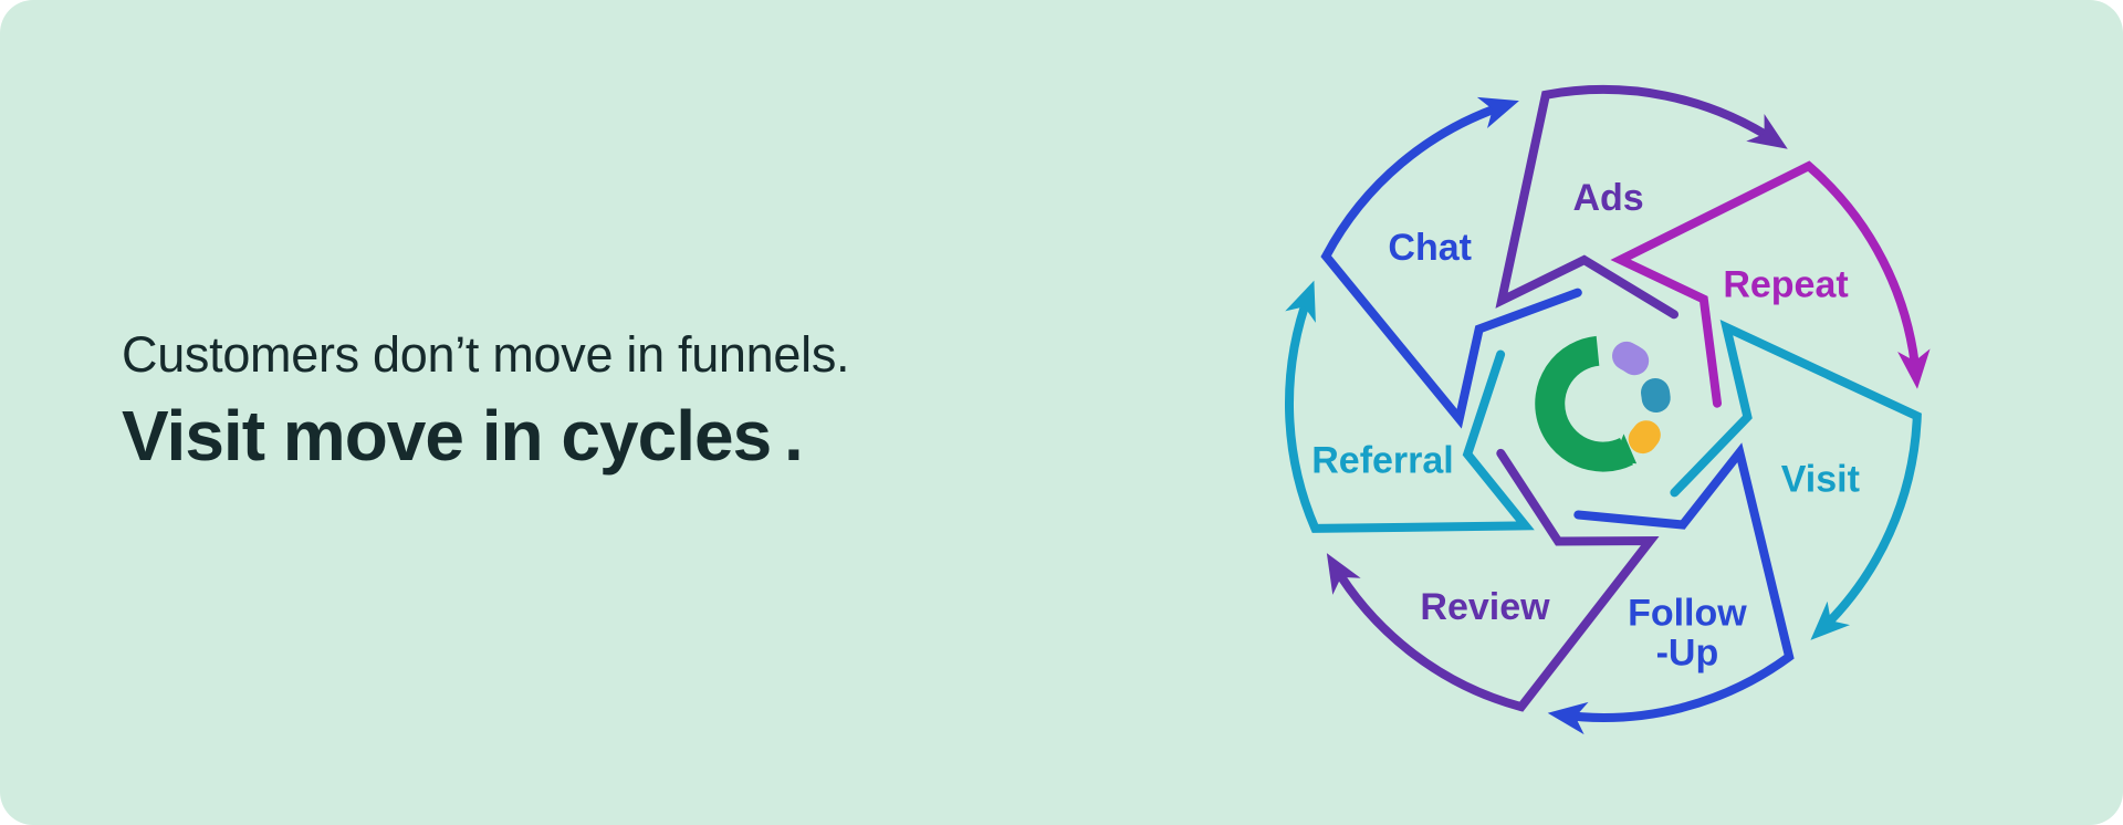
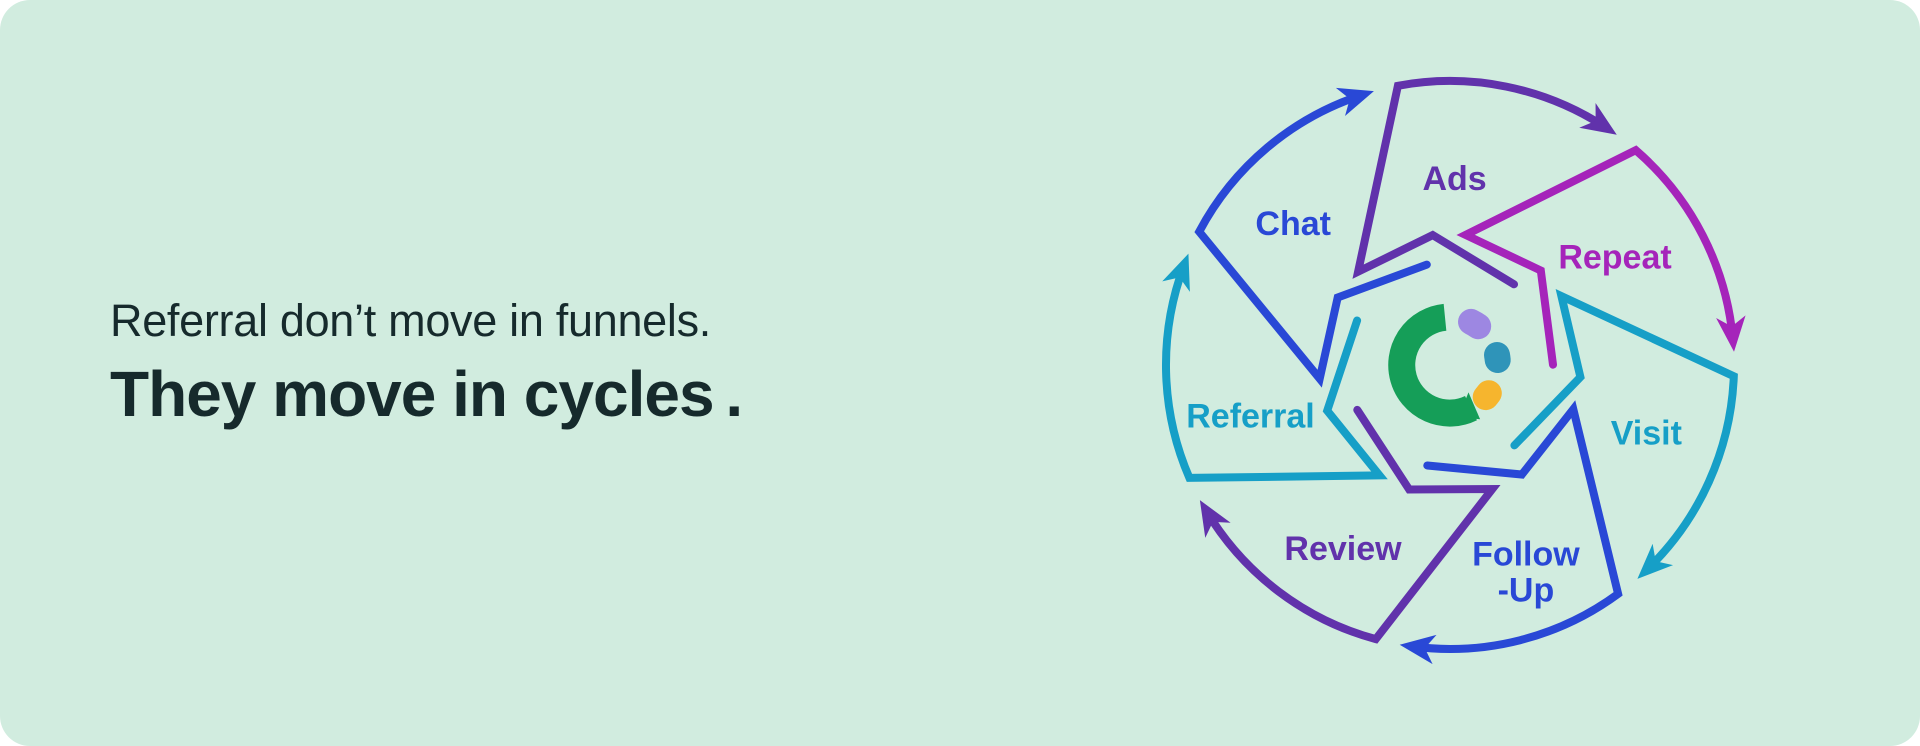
- Customers don’t move in funnels.
+ Referral don’t move in funnels.
- Visit move in cycles .
+ They move in cycles .
  Chat
  Ads
  Repeat
  Visit
  Follow -Up
  Review
  Referral
